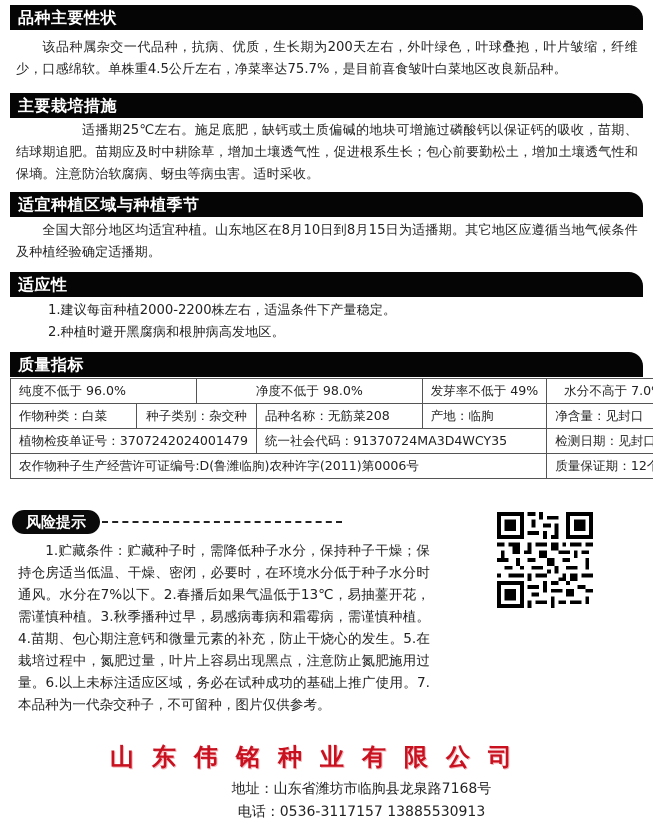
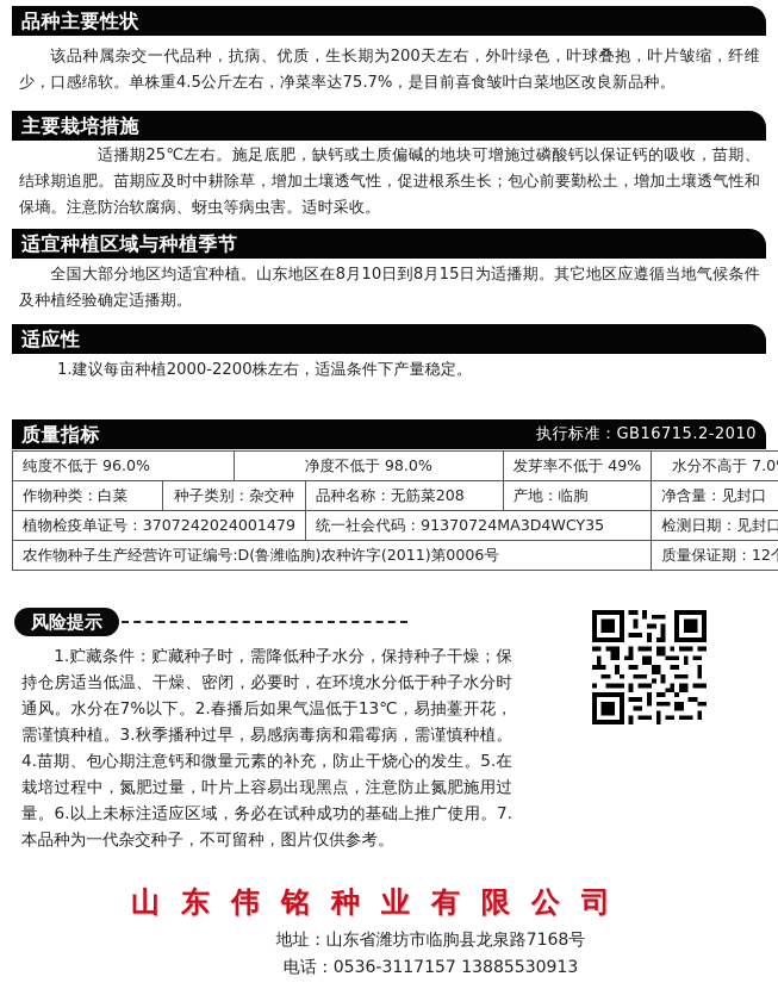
  品种主要性状
  该品种属杂交一代品种，抗病、优质，生长期为200天左右，外叶绿色，叶球叠抱，叶片皱缩，纤维少，口感绵软。单株重4.5公斤左右，净菜率达75.7%，是目前喜食皱叶白菜地区改良新品种。
  主要栽培措施
  适播期25℃左右。施足底肥，缺钙或土质偏碱的地块可增施过磷酸钙以保证钙的吸收，苗期、结球期追肥。苗期应及时中耕除草，增加土壤透气性，促进根系生长；包心前要勤松土，增加土壤透气性和保墒。注意防治软腐病、蚜虫等病虫害。适时采收。
  适宜种植区域与种植季节
  全国大部分地区均适宜种植。山东地区在8月10日到8月15日为适播期。其它地区应遵循当地气候条件及种植经验确定适播期。
  适应性
  1.建议每亩种植2000-2200株左右，适温条件下产量稳定。
- 2.种植时避开黑腐病和根肿病高发地区。
  质量指标
+ 执行标准：GB16715.2-2010
  纯度不低于 96.0%	净度不低于 98.0%	发芽率不低于 49%	水分不高于 7.0
  作物种类：白菜	种子类别：杂交种	品种名称：无筋菜208	产地：临朐	净含量：见封口
  植物检疫单证号：3707242024001479	统一社会代码：91370724MA3D4WCY35	检测日期：见封口
  农作物种子生产经营许可证编号:D(鲁潍临朐)农种许字(2011)第0006号	质量保证期：12
  风险提示
  1.贮藏条件：贮藏种子时，需降低种子水分，保持种子干燥；保持仓房适当低温、干燥、密闭，必要时，在环境水分低于种子水分时通风。水分在7%以下。2.春播后如果气温低于13℃，易抽薹开花，需谨慎种植。3.秋季播种过早，易感病毒病和霜霉病，需谨慎种植。4.苗期、包心期注意钙和微量元素的补充，防止干烧心的发生。5.在栽培过程中，氮肥过量，叶片上容易出现黑点，注意防止氮肥施用过量。6.以上未标注适应区域，务必在试种成功的基础上推广使用。7.本品种为一代杂交种子，不可留种，图片仅供参考。
  山东伟铭种业有限公司
  地址：山东省潍坊市临朐县龙泉路7168号
  电话：0536-3117157 13885530913
